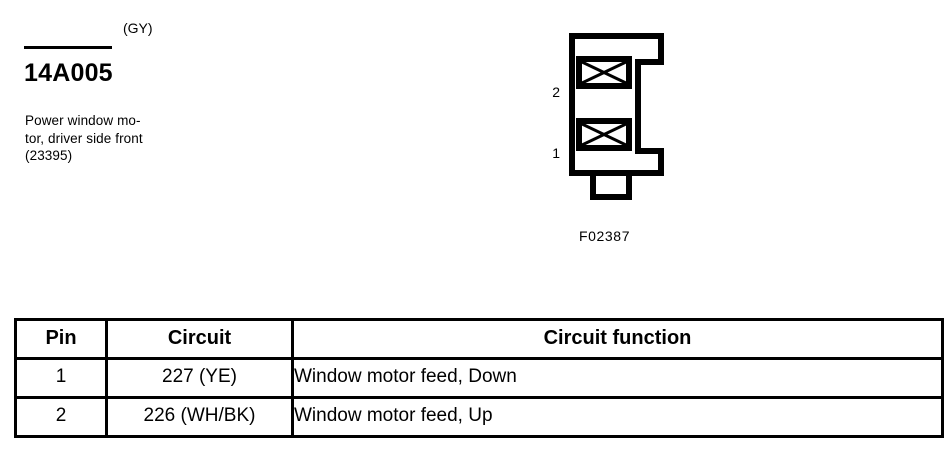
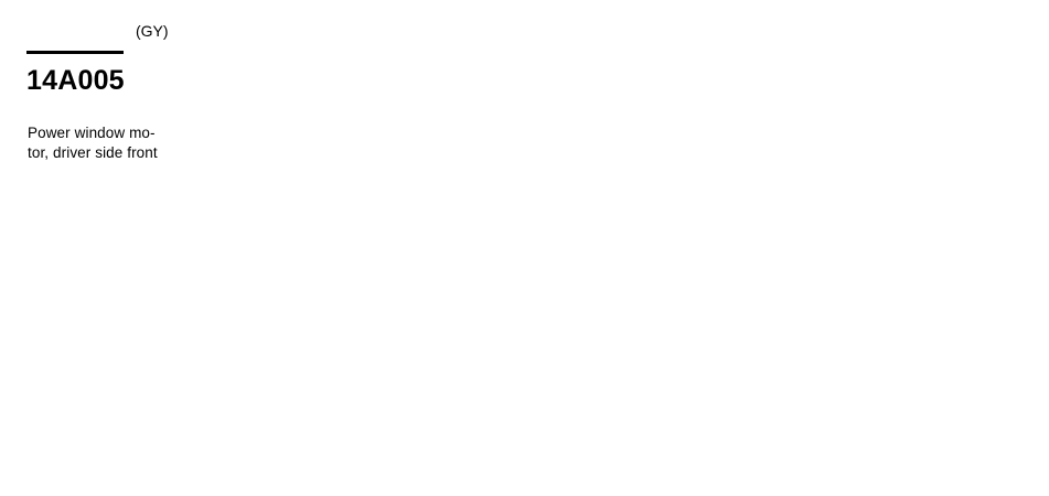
  (GY)
  14A005
  Power window mo-
  tor, driver side front
- (23395)
- 2
- 1
- F02387
- Pin	Circuit	Circuit function
- 1	227 (YE)	Window motor feed, Down
- 2	226 (WH/BK)	Window motor feed, Up
